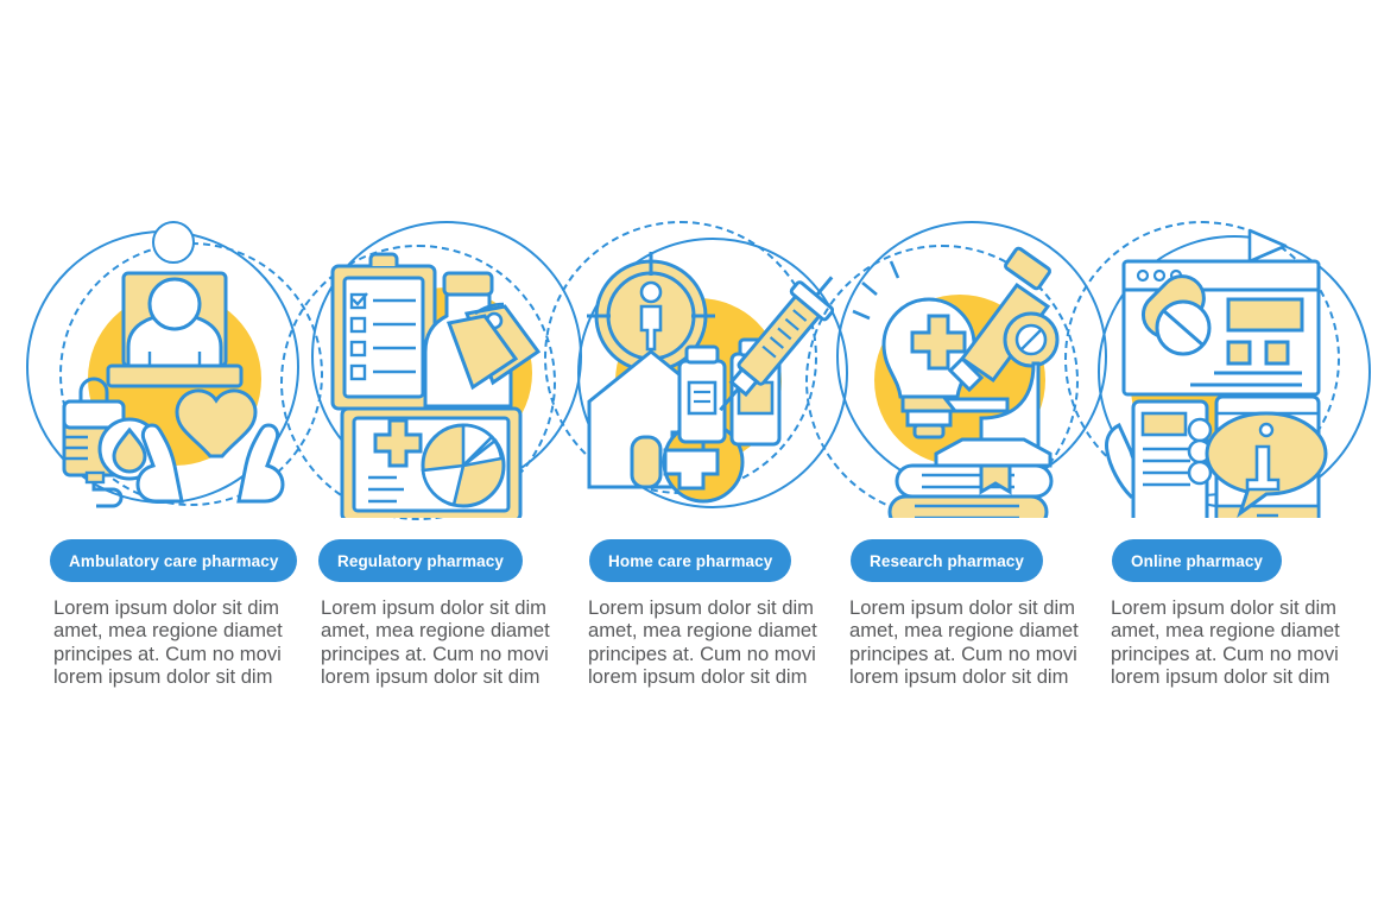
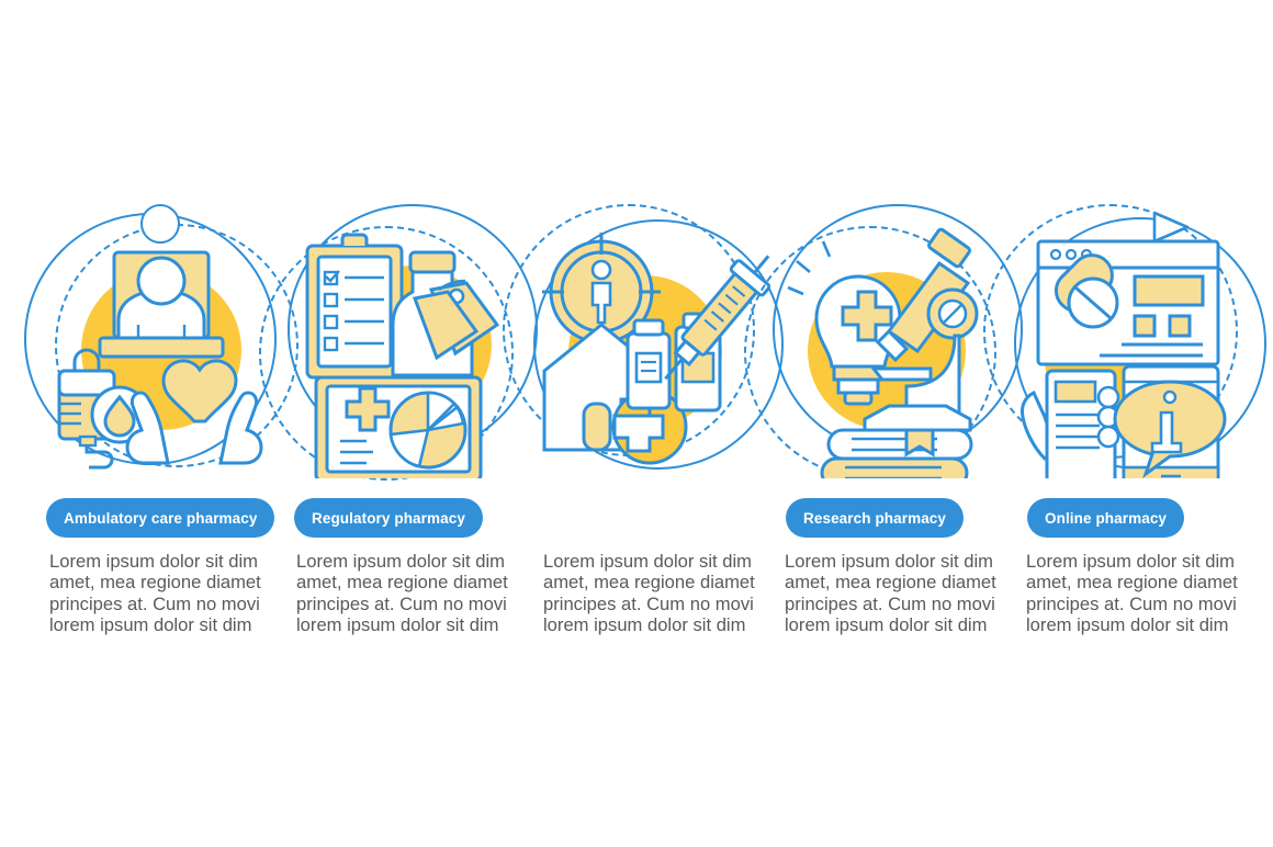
  Ambulatory care pharmacy
  Lorem ipsum dolor sit dim amet, mea regione diamet principes at. Cum no movi lorem ipsum dolor sit dim
  Regulatory pharmacy
  Lorem ipsum dolor sit dim amet, mea regione diamet principes at. Cum no movi lorem ipsum dolor sit dim
- Home care pharmacy
  Lorem ipsum dolor sit dim amet, mea regione diamet principes at. Cum no movi lorem ipsum dolor sit dim
  Research pharmacy
  Lorem ipsum dolor sit dim amet, mea regione diamet principes at. Cum no movi lorem ipsum dolor sit dim
  Online pharmacy
  Lorem ipsum dolor sit dim amet, mea regione diamet principes at. Cum no movi lorem ipsum dolor sit dim
